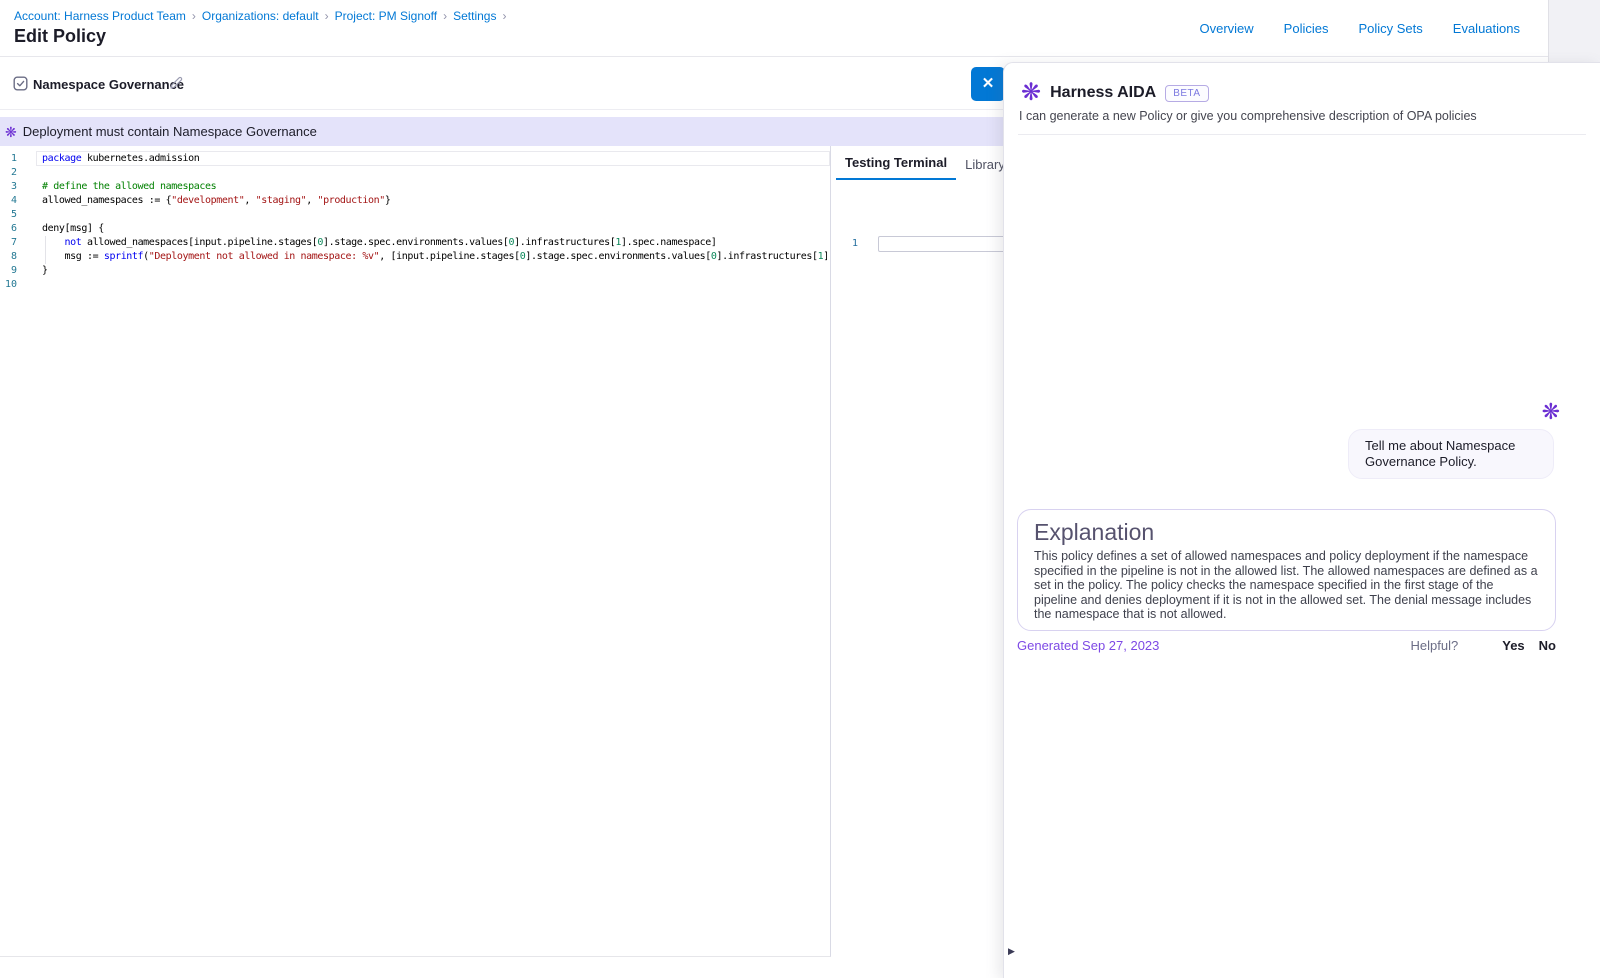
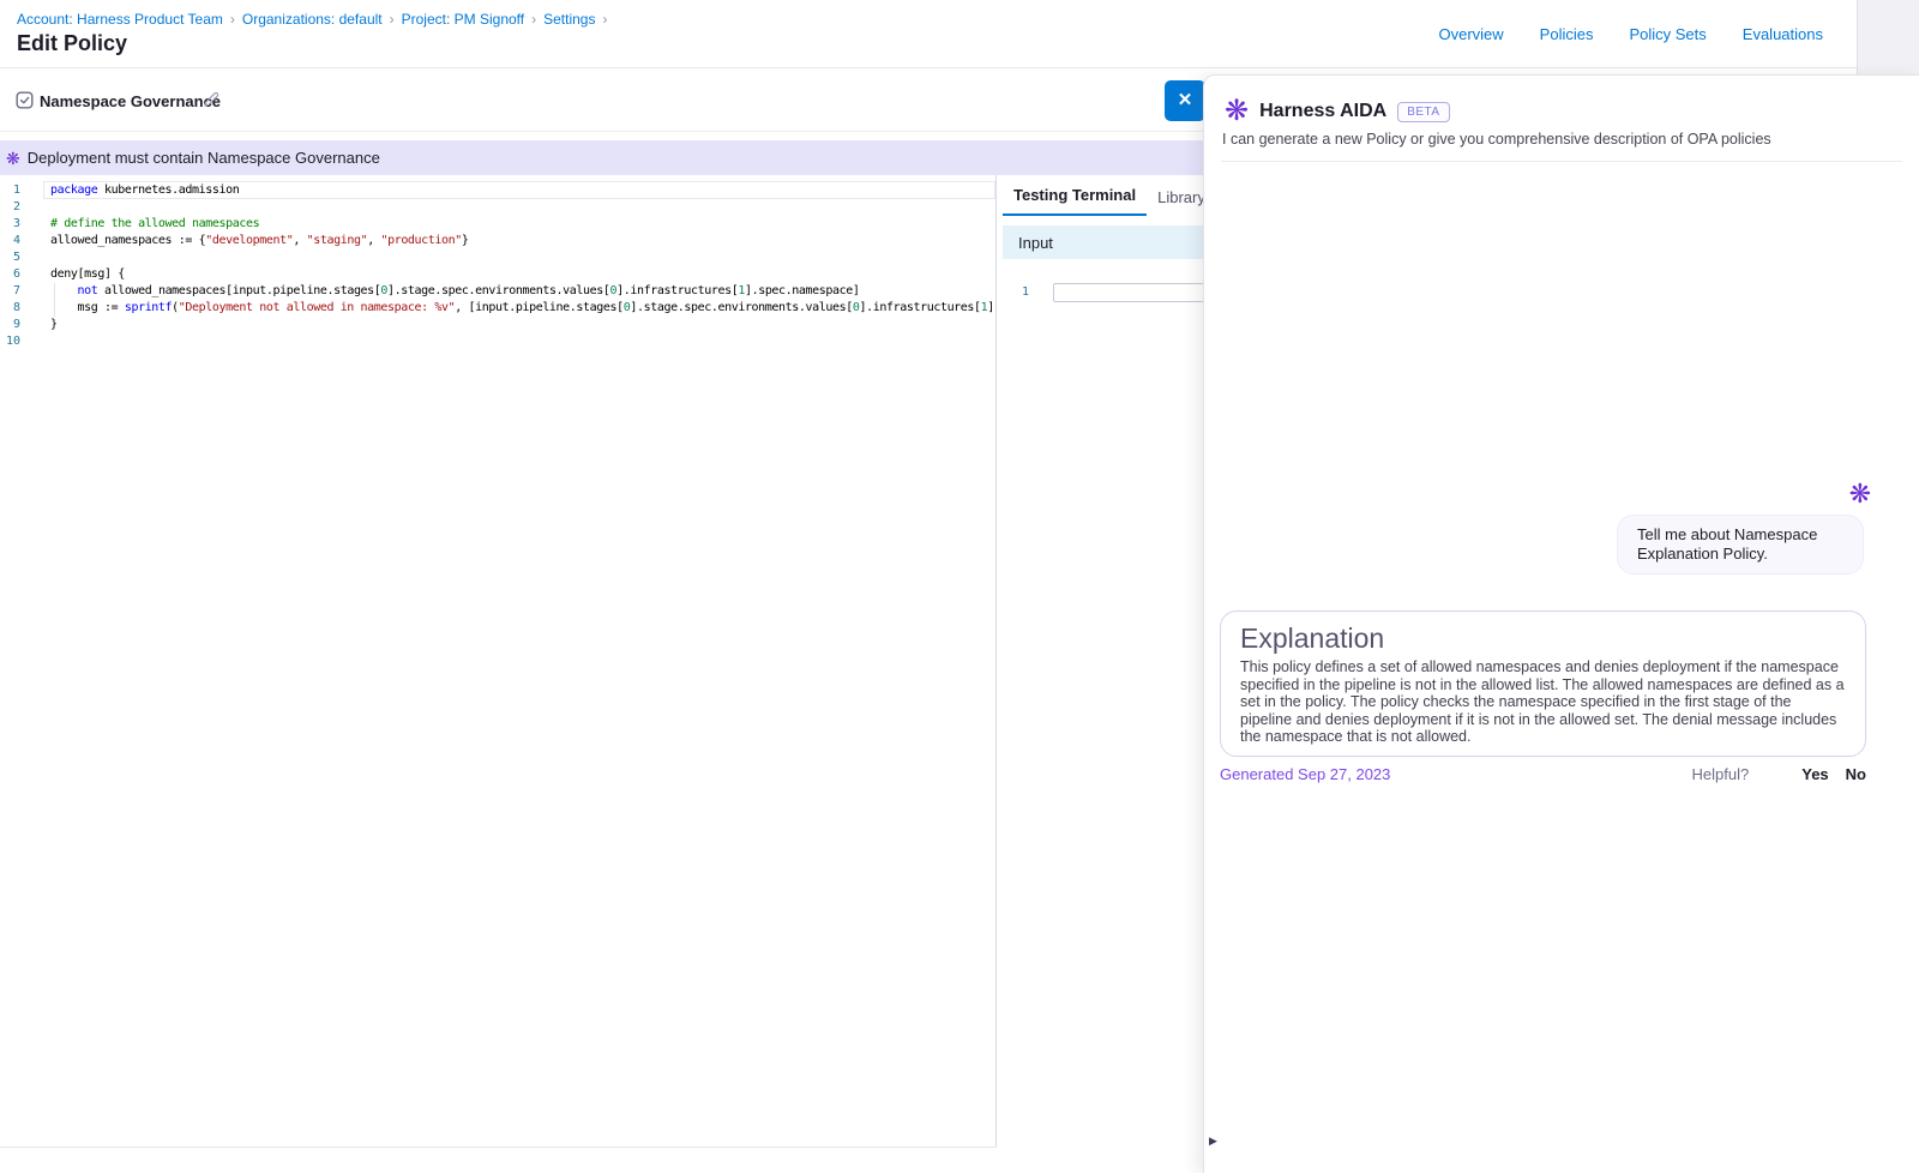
  Account: Harness Product Team › Organizations: default › Project: PM Signoff › Settings ›
  Edit Policy
  Overview
  Policies
  Policy Sets
  Evaluations
  Namespace Governane
  ✕
  ❋
  Deployment must contain Namespace Governance
  1
  package kubernetes.admission
  2
  3
  # define the allowed namespaces
  4
  allowed_namespaces := {"development", "staging", "production"}
  5
  6
  deny[msg] {
  7
  not allowed_namespaces[input.pipeline.stages[0].stage.spec.environments.values[0].infrastructures[1].spec.namespace]
  8
  msg := sprintf("Deployment not allowed in namespace: %v", [input.pipeline.stages[0].stage.spec.environments.values[0].infrastructures[1]
  9
  }
  10
  Testing Terminal
  Library
+ Input
  1
  ❋
  Harness AIDA
  BETA
  I can generate a new Policy or give you comprehensive description of OPA policies
  ❋
- Tell me about Namespace Governance Policy.
+ Tell me about Namespace Explanation Policy.
  Explanation
- This policy defines a set of allowed namespaces and policy deployment if the namespace specified in the pipeline is not in the allowed list. The allowed namespaces are defined as a set in the policy. The policy checks the namespace specified in the first stage of the pipeline and denies deployment if it is not in the allowed set. The denial message includes the namespace that is not allowed.
+ This policy defines a set of allowed namespaces and denies deployment if the namespace specified in the pipeline is not in the allowed list. The allowed namespaces are defined as a set in the policy. The policy checks the namespace specified in the first stage of the pipeline and denies deployment if it is not in the allowed set. The denial message includes the namespace that is not allowed.
  Generated Sep 27, 2023
  Helpful?
  Yes
  No
  ▶
